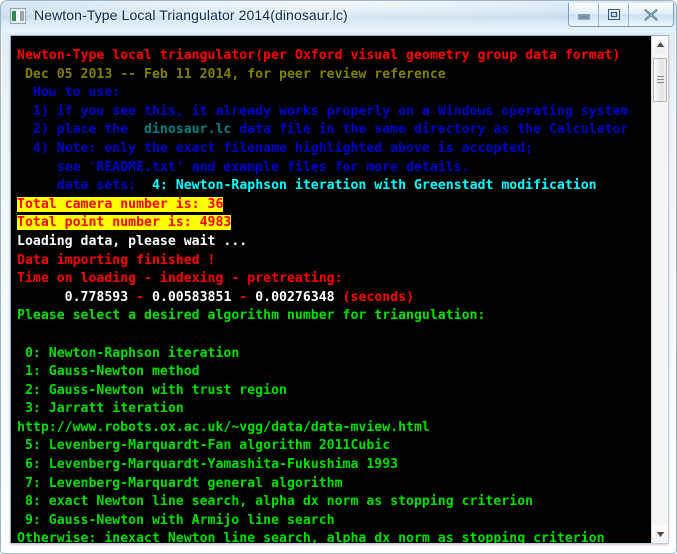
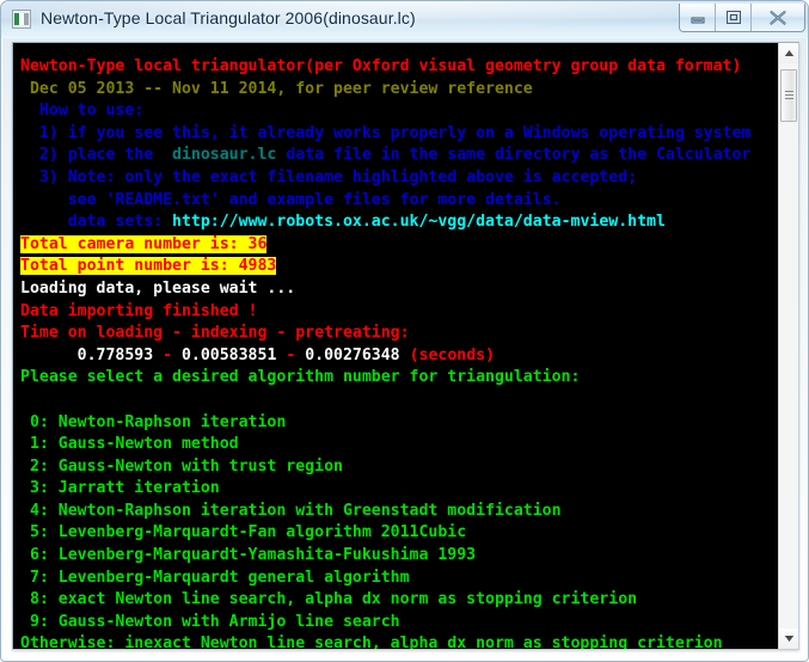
- Newton-Type Local Triangulator 2014(dinosaur.lc)
+ Newton-Type Local Triangulator 2006(dinosaur.lc)
  Newton-Type local triangulator(per Oxford visual geometry group data format)
- Dec 05 2013 -- Feb 11 2014, for peer review reference
+ Dec 05 2013 -- Nov 11 2014, for peer review reference
  How to use:
  1) if you see this, it already works properly on a Windows operating system
  2) place the dinosaur.lc data file in the same directory as the Calculator
- 4) Note: only the exact filename highlighted above is accepted;
+ 3) Note: only the exact filename highlighted above is accepted;
  see 'README.txt' and example files for more details.
- data sets: 4: Newton-Raphson iteration with Greenstadt modification
+ data sets: http://www.robots.ox.ac.uk/~vgg/data/data-mview.html
  Total camera number is: 36
  Total point number is: 4983
  Loading data, please wait ...
  Data importing finished !
  Time on loading - indexing - pretreating:
  0.778593 - 0.00583851 - 0.00276348 (seconds)
  Please select a desired algorithm number for triangulation:
  0: Newton-Raphson iteration
  1: Gauss-Newton method
  2: Gauss-Newton with trust region
  3: Jarratt iteration
- http://www.robots.ox.ac.uk/~vgg/data/data-mview.html
+ 4: Newton-Raphson iteration with Greenstadt modification
  5: Levenberg-Marquardt-Fan algorithm 2011Cubic
  6: Levenberg-Marquardt-Yamashita-Fukushima 1993
  7: Levenberg-Marquardt general algorithm
  8: exact Newton line search, alpha dx norm as stopping criterion
  9: Gauss-Newton with Armijo line search
  Otherwise: inexact Newton line search, alpha dx norm as stopping criterion
